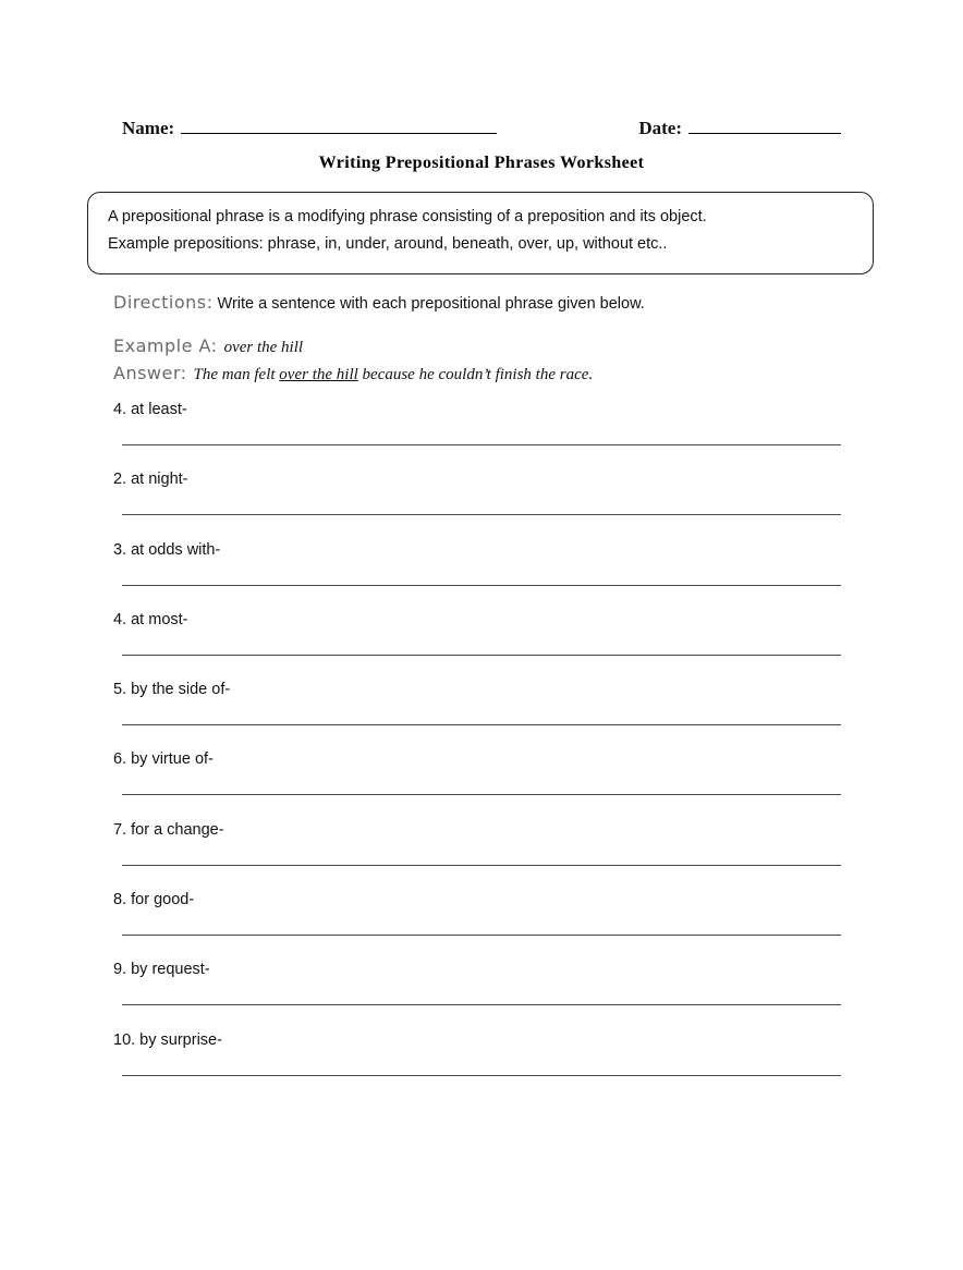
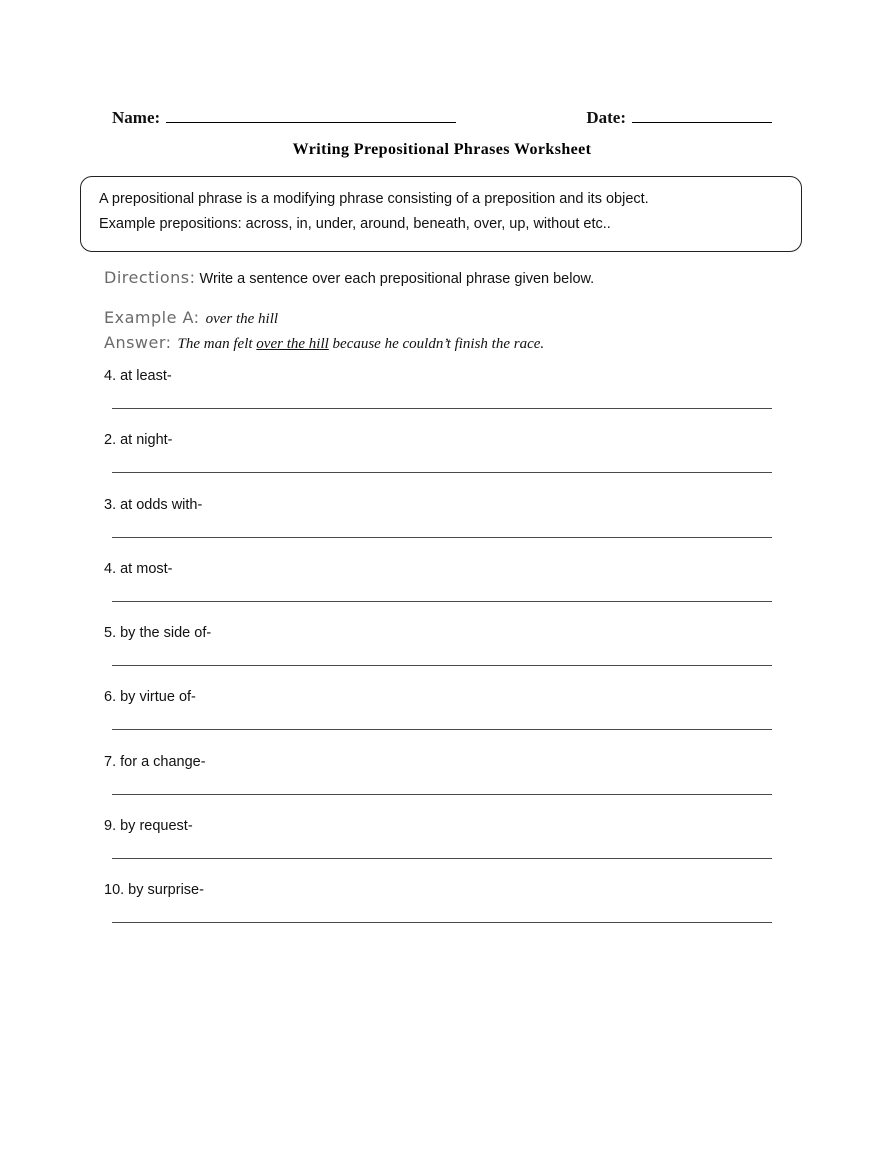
  Name:
  Date:
  Writing Prepositional Phrases Worksheet
  A prepositional phrase is a modifying phrase consisting of a preposition and its object.
- Example prepositions: phrase, in, under, around, beneath, over, up, without etc..
+ Example prepositions: across, in, under, around, beneath, over, up, without etc..
  Directions:
- Write a sentence with each prepositional phrase given below.
+ Write a sentence over each prepositional phrase given below.
  Example A:
  over the hill
  Answer:
  The man felt over the hill because he couldn’t finish the race.
  4. at least-
  2. at night-
  3. at odds with-
  4. at most-
  5. by the side of-
  6. by virtue of-
  7. for a change-
- 8. for good-
  9. by request-
  10. by surprise-
